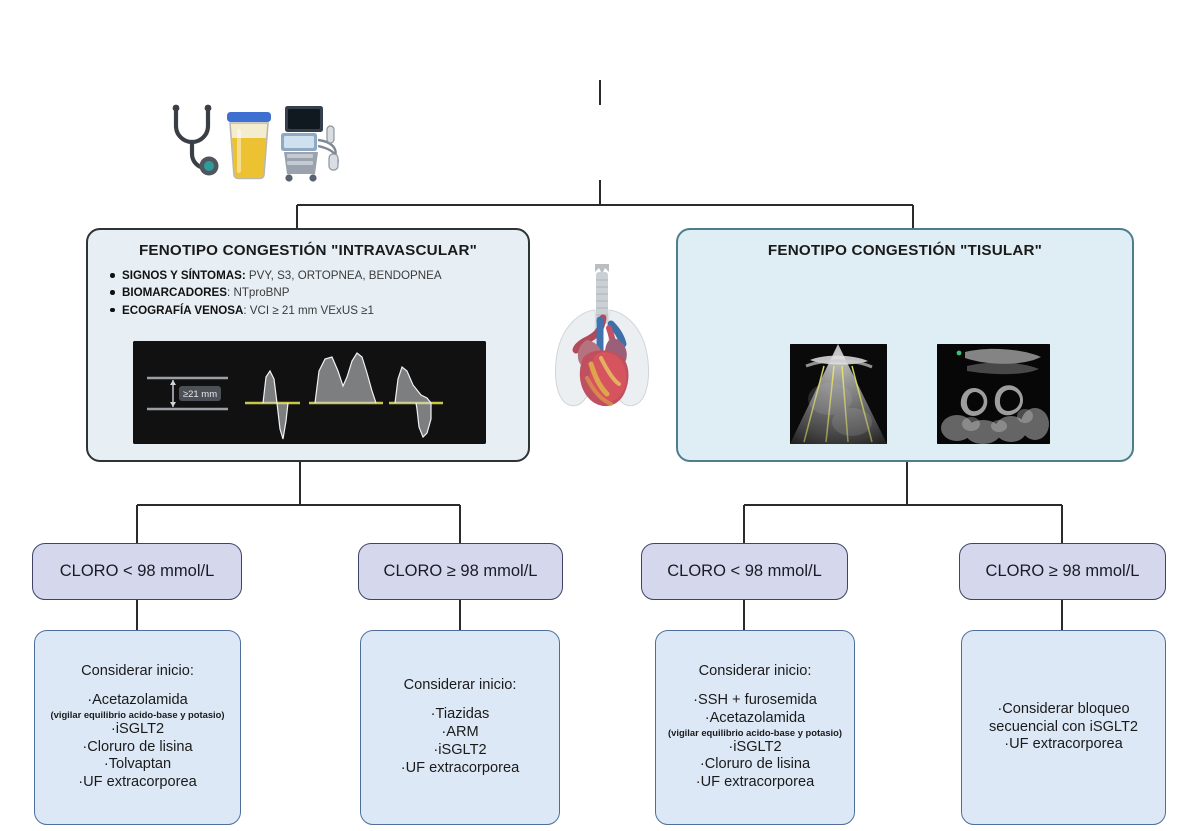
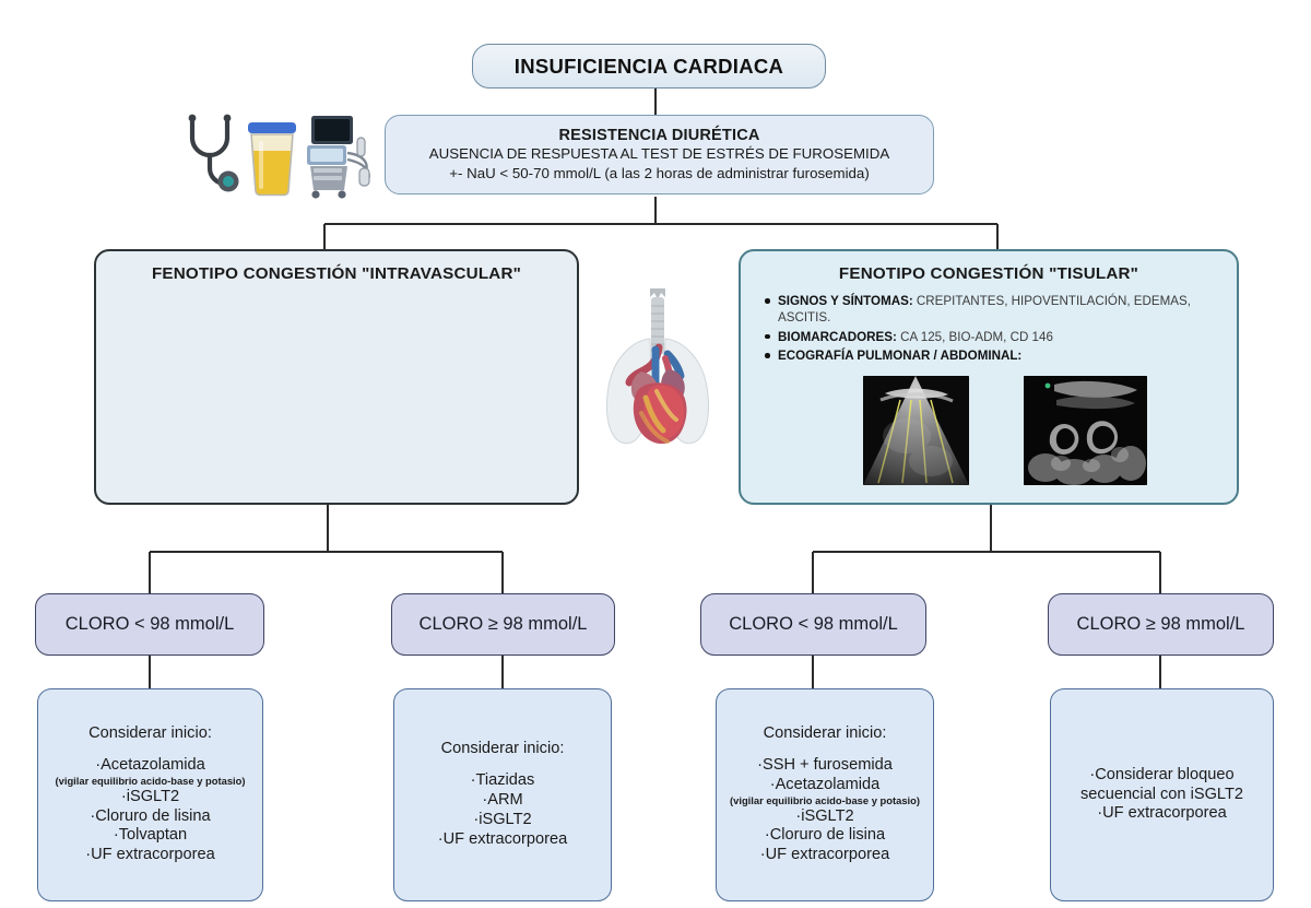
+ INSUFICIENCIA CARDIACA
+ RESISTENCIA DIURÉTICA
+ AUSENCIA DE RESPUESTA AL TEST DE ESTRÉS DE FUROSEMIDA
+ +- NaU < 50-70 mmol/L (a las 2 horas de administrar furosemida)
  FENOTIPO CONGESTIÓN "INTRAVASCULAR"
- SIGNOS Y SÍNTOMAS: PVY, S3, ORTOPNEA, BENDOPNEA
- BIOMARCADORES: NTproBNP
- ECOGRAFÍA VENOSA: VCI ≥ 21 mm VExUS ≥1
- ≥21 mm
  FENOTIPO CONGESTIÓN "TISULAR"
+ SIGNOS Y SÍNTOMAS: CREPITANTES, HIPOVENTILACIÓN, EDEMAS, ASCITIS.
+ BIOMARCADORES: CA 125, BIO-ADM, CD 146
+ ECOGRAFÍA PULMONAR / ABDOMINAL:
  CLORO < 98 mmol/L
  CLORO ≥ 98 mmol/L
  CLORO < 98 mmol/L
  CLORO ≥ 98 mmol/L
  Considerar inicio:
  ·Acetazolamida
  (vigilar equilibrio acido-base y potasio)
  ·iSGLT2
  ·Cloruro de lisina
  ·Tolvaptan
  ·UF extracorporea
  Considerar inicio:
  ·Tiazidas
  ·ARM
  ·iSGLT2
  ·UF extracorporea
  Considerar inicio:
  ·SSH + furosemida
  ·Acetazolamida
  (vigilar equilibrio acido-base y potasio)
  ·iSGLT2
  ·Cloruro de lisina
  ·UF extracorporea
  ·Considerar bloqueo
  secuencial con iSGLT2
  ·UF extracorporea
